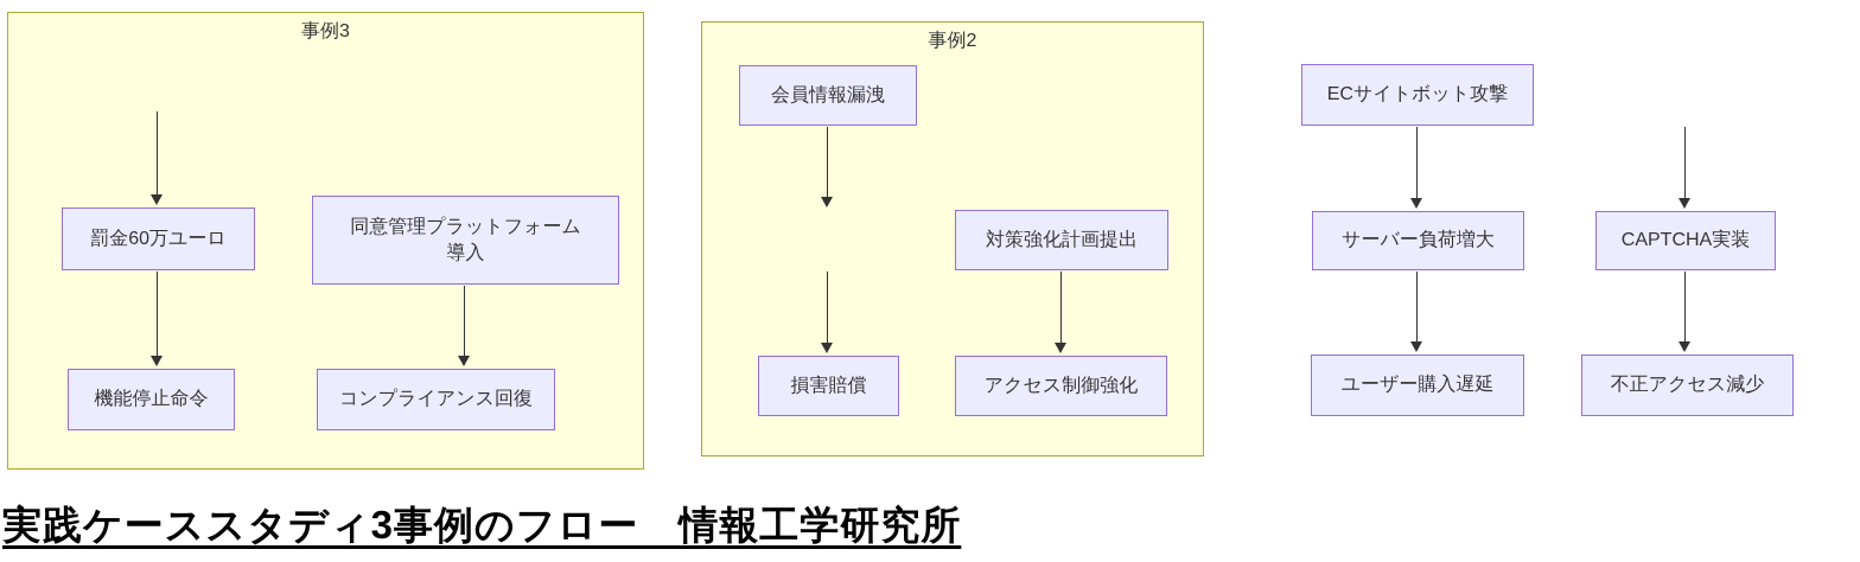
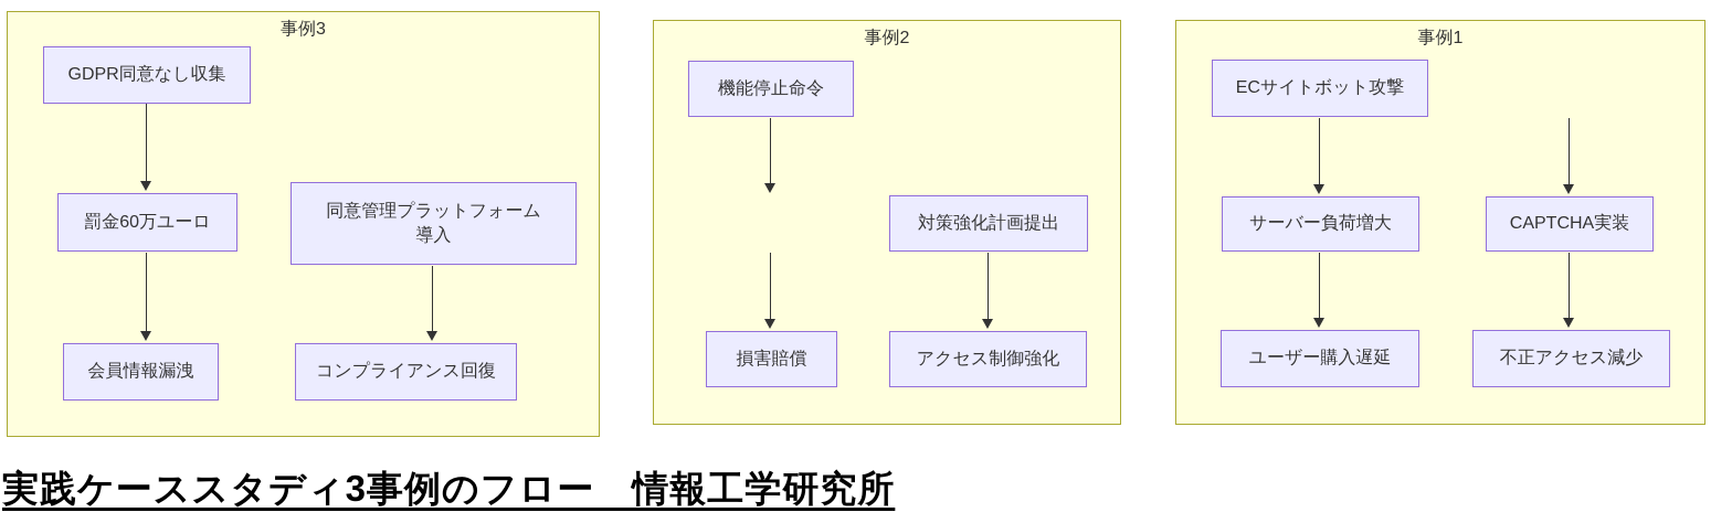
  事例3
  事例2
+ 事例1
+ GDPR同意なし収集
  罰金60万ユーロ
  同意管理プラットフォーム
  導入
- 機能停止命令
+ 会員情報漏洩
  コンプライアンス回復
- 会員情報漏洩
+ 機能停止命令
  対策強化計画提出
  損害賠償
  アクセス制御強化
  ECサイトボット攻撃
  サーバー負荷増大
  CAPTCHA実装
  ユーザー購入遅延
  不正アクセス減少
  実践ケーススタディ3事例のフロー 情報工学研究所
